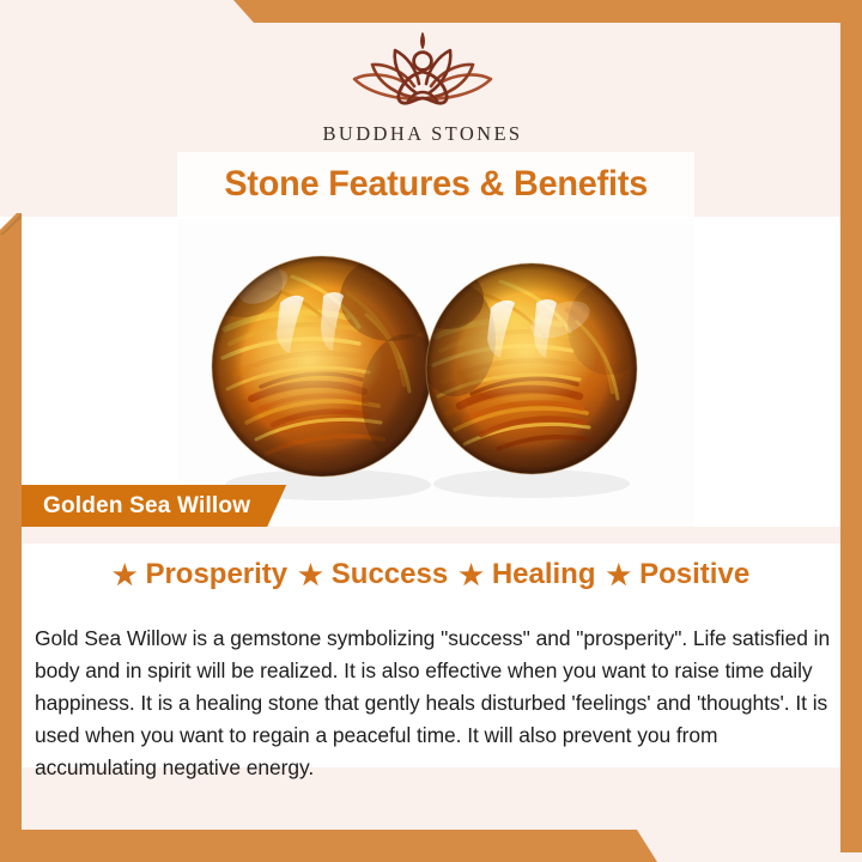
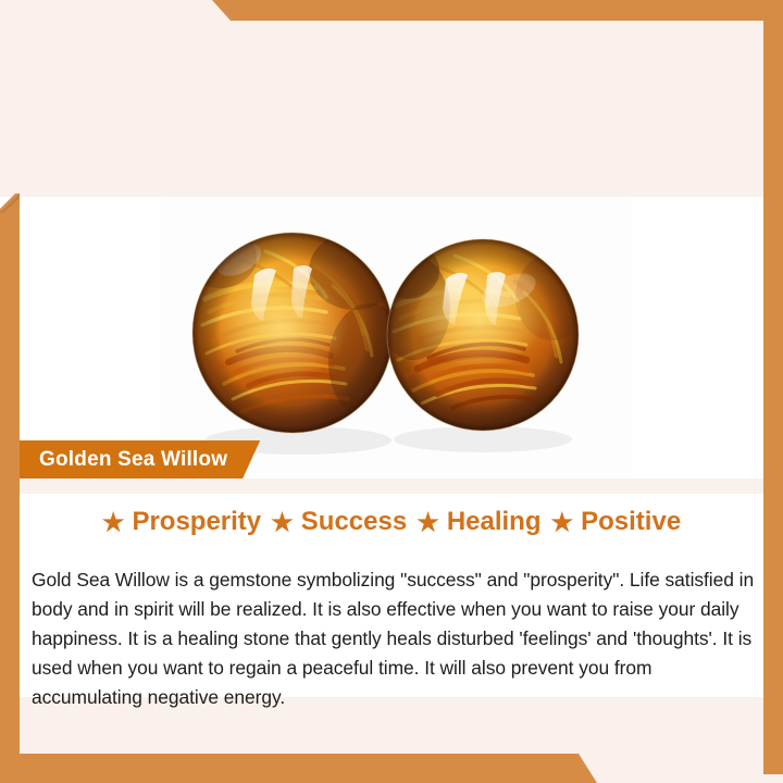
- BUDDHA STONES
- Stone Features & Benefits
  Golden Sea Willow
  ★
  Prosperity
  ★
  Success
  ★
  Healing
  ★
  Positive
- Gold Sea Willow is a gemstone symbolizing "success" and "prosperity". Life satisfied in body and in spirit will be realized. It is also effective when you want to raise time daily happiness. It is a healing stone that gently heals disturbed 'feelings' and 'thoughts'. It is used when you want to regain a peaceful time. It will also prevent you from accumulating negative energy.
+ Gold Sea Willow is a gemstone symbolizing "success" and "prosperity". Life satisfied in body and in spirit will be realized. It is also effective when you want to raise your daily happiness. It is a healing stone that gently heals disturbed 'feelings' and 'thoughts'. It is used when you want to regain a peaceful time. It will also prevent you from accumulating negative energy.
